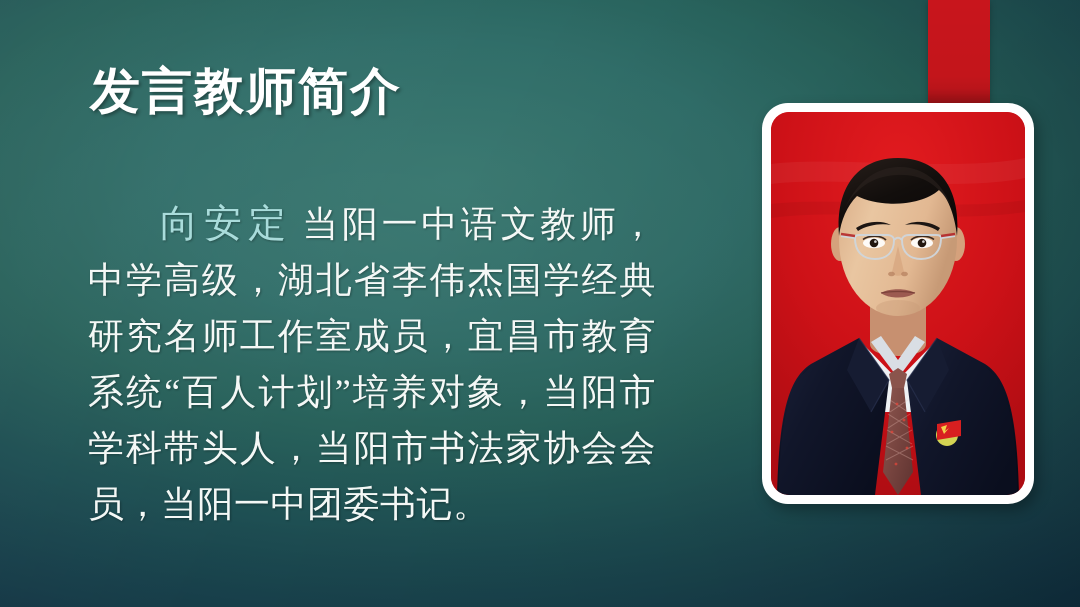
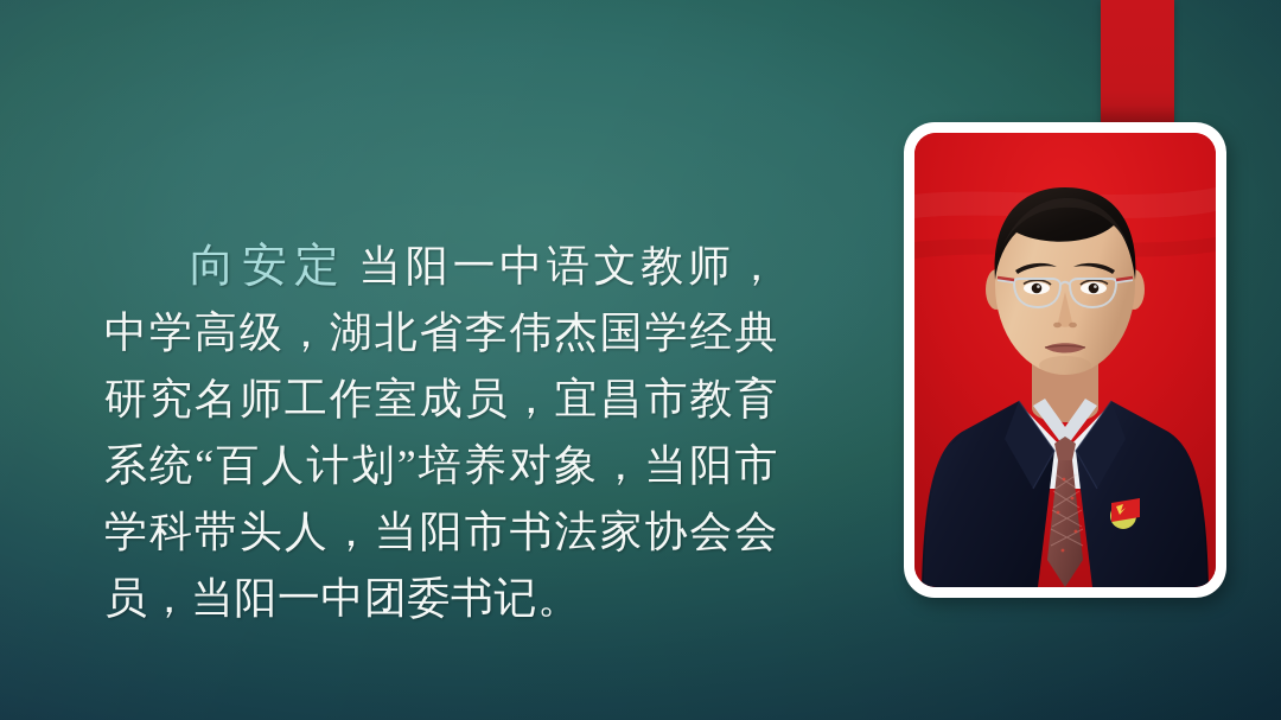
- 发言教师简介
  向安定 当阳一中语文教师，中学高级，湖北省李伟杰国学经典研究名师工作室成员，宜昌市教育系统“百人计划”培养对象，当阳市学科带头人，当阳市书法家协会会员，当阳一中团委书记。
